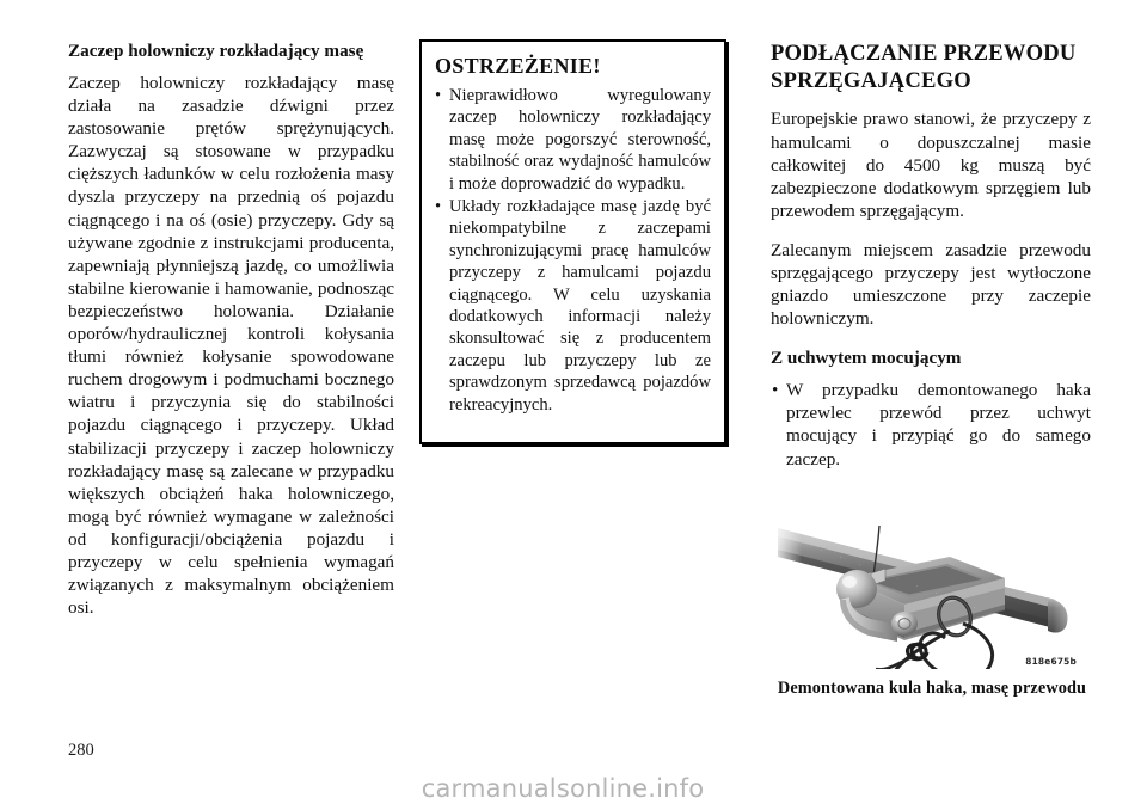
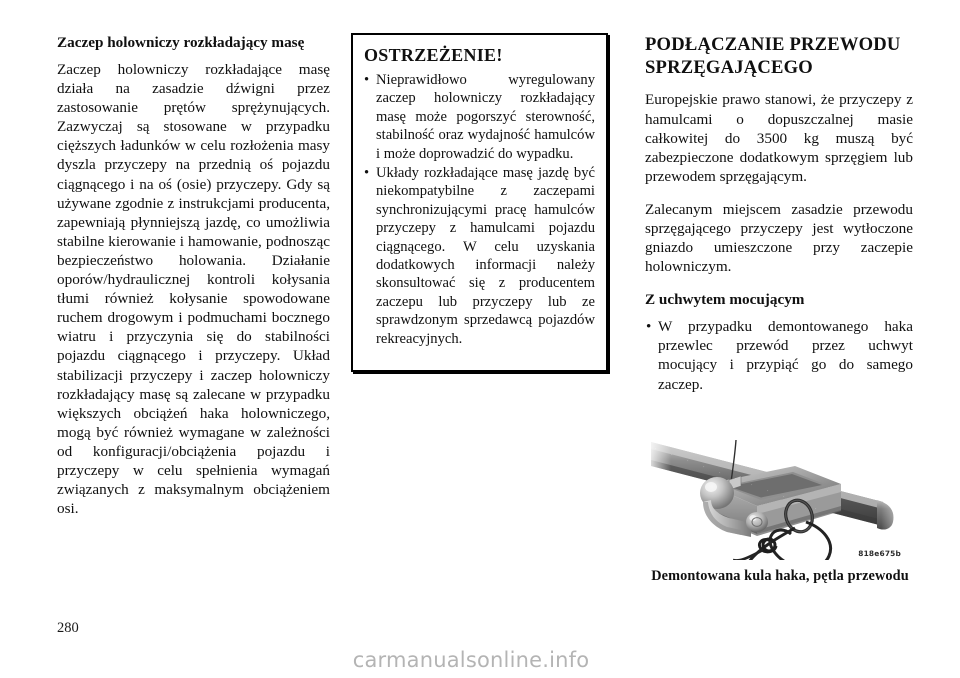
  Zaczep holowniczy rozkładający masę
- Zaczep holowniczy rozkładający masę działa na zasadzie dźwigni przez zastosowanie prętów sprężynujących. Zazwyczaj są stosowane w przypadku cięższych ładunków w celu rozłożenia masy dyszla przyczepy na przednią oś pojazdu ciągnącego i na oś (osie) przyczepy. Gdy są używane zgodnie z instrukcjami producenta, zapewniają płynniejszą jazdę, co umożliwia stabilne kierowanie i hamowanie, podnosząc bezpieczeństwo holowania. Działanie oporów/hydraulicznej kontroli kołysania tłumi również kołysanie spowodowane ruchem drogowym i podmuchami bocznego wiatru i przyczynia się do stabilności pojazdu ciągnącego i przyczepy. Układ stabilizacji przyczepy i zaczep holowniczy rozkładający masę są zalecane w przypadku większych obciążeń haka holowniczego, mogą być również wymagane w zależności od konfiguracji/obciążenia pojazdu i przyczepy w celu spełnienia wymagań związanych z maksymalnym obciążeniem osi.
+ Zaczep holowniczy rozkładające masę działa na zasadzie dźwigni przez zastosowanie prętów sprężynujących. Zazwyczaj są stosowane w przypadku cięższych ładunków w celu rozłożenia masy dyszla przyczepy na przednią oś pojazdu ciągnącego i na oś (osie) przyczepy. Gdy są używane zgodnie z instrukcjami producenta, zapewniają płynniejszą jazdę, co umożliwia stabilne kierowanie i hamowanie, podnosząc bezpieczeństwo holowania. Działanie oporów/hydraulicznej kontroli kołysania tłumi również kołysanie spowodowane ruchem drogowym i podmuchami bocznego wiatru i przyczynia się do stabilności pojazdu ciągnącego i przyczepy. Układ stabilizacji przyczepy i zaczep holowniczy rozkładający masę są zalecane w przypadku większych obciążeń haka holowniczego, mogą być również wymagane w zależności od konfiguracji/obciążenia pojazdu i przyczepy w celu spełnienia wymagań związanych z maksymalnym obciążeniem osi.
  OSTRZEŻENIE!
  •
  Nieprawidłowo wyregulowany zaczep holowniczy rozkładający masę może pogorszyć sterowność, stabilność oraz wydajność hamulców i może doprowadzić do wypadku.
  •
  Układy rozkładające masę jazdę być niekompatybilne z zaczepami synchronizującymi pracę hamulców przyczepy z hamulcami pojazdu ciągnącego. W celu uzyskania dodatkowych informacji należy skonsultować się z producentem zaczepu lub przyczepy lub ze sprawdzonym sprzedawcą pojazdów rekreacyjnych.
  PODŁĄCZANIE PRZEWODU SPRZĘGAJĄCEGO
- Europejskie prawo stanowi, że przyczepy z hamulcami o dopuszczalnej masie całkowitej do 4500 kg muszą być zabezpieczone dodatkowym sprzęgiem lub przewodem sprzęgającym.
+ Europejskie prawo stanowi, że przyczepy z hamulcami o dopuszczalnej masie całkowitej do 3500 kg muszą być zabezpieczone dodatkowym sprzęgiem lub przewodem sprzęgającym.
  Zalecanym miejscem zasadzie przewodu sprzęgającego przyczepy jest wytłoczone gniazdo umieszczone przy zaczepie holowniczym.
  Z uchwytem mocującym
  •
  W przypadku demontowanego haka przewlec przewód przez uchwyt mocujący i przypiąć go do samego zaczep.
  818e675b
- Demontowana kula haka, masę przewodu
+ Demontowana kula haka, pętla przewodu
  280
  carmanualsonline.info
